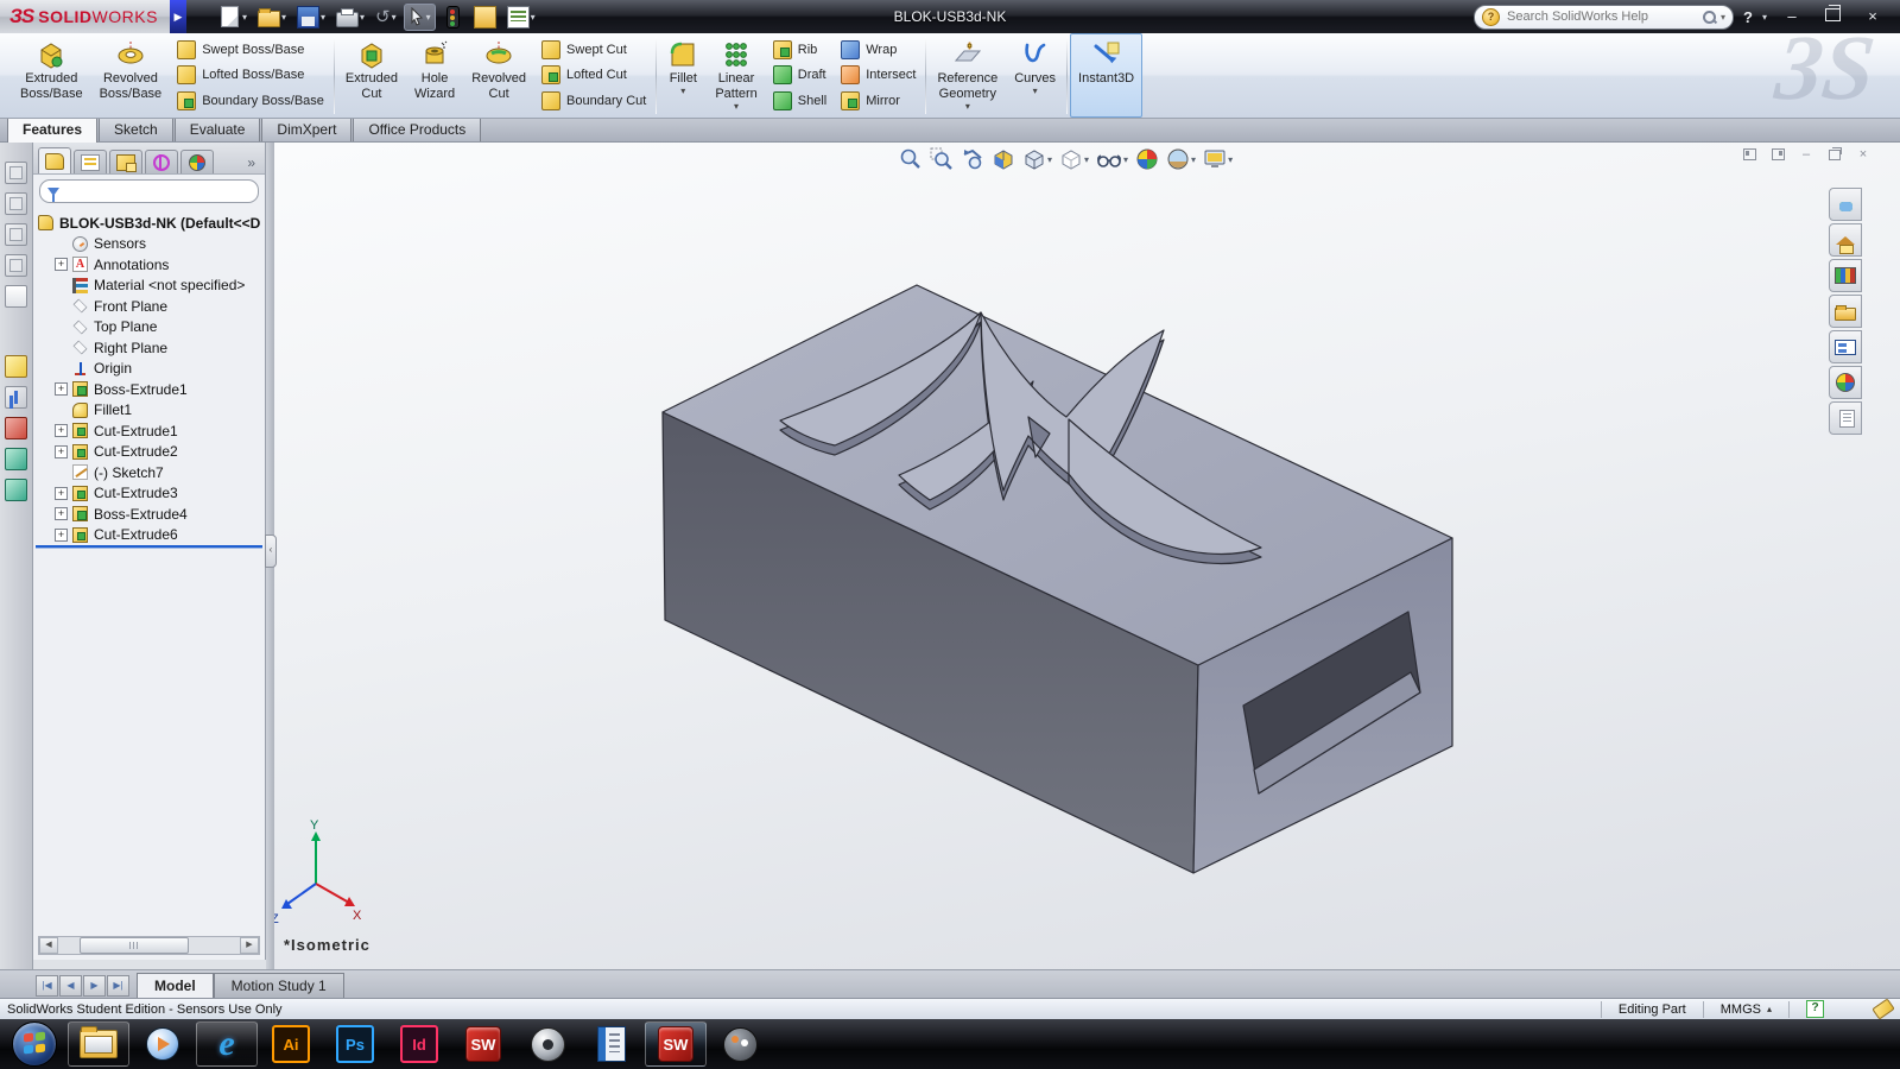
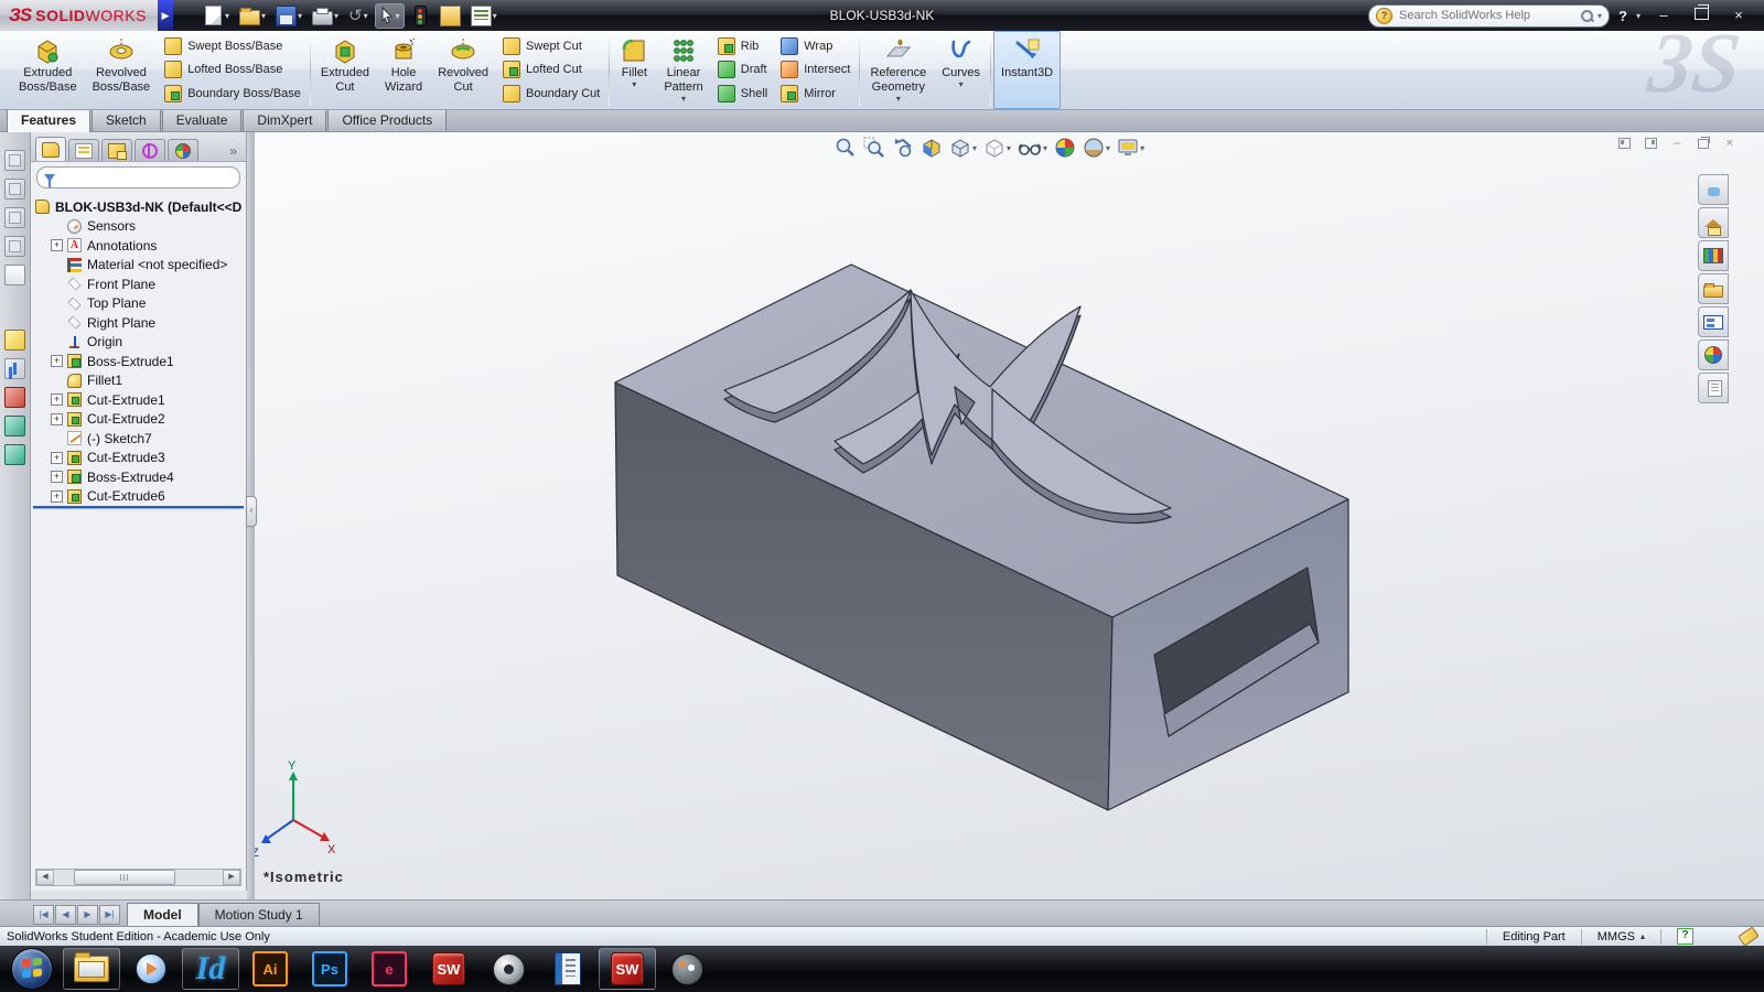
  ЗS
  SOLID
  WORKS
  ▶
  ▾
  ▾
  ▾
  ▾
  ↺
  ▾
  ▾
  ▾
  BLOK-USB3d-NK
  ?
  Search SolidWorks Help
  ▾
  ?
  ▾
  –
  ×
  Extruded
  Boss/Base
  Revolved
  Boss/Base
  Swept Boss/Base
  Lofted Boss/Base
  Boundary Boss/Base
  Extruded
  Cut
  Hole
  Wizard
  Revolved
  Cut
  Swept Cut
  Lofted Cut
  Boundary Cut
  Fillet
  ▾
  Linear
  Pattern
  ▾
  Rib
  Draft
  Shell
  Wrap
  Intersect
  Mirror
  Reference
  Geometry
  ▾
  Curves
  ▾
  Instant3D
  Features
  Sketch
  Evaluate
  DimXpert
  Office Products
  »
  BLOK-USB3d-NK (Default<<D
  Sensors
  +
  Annotations
  Material <not specified>
  Front Plane
  Top Plane
  Right Plane
  Origin
  +
  Boss-Extrude1
  Fillet1
  +
  Cut-Extrude1
  +
  Cut-Extrude2
  (-) Sketch7
  +
  Cut-Extrude3
  +
  Boss-Extrude4
  +
  Cut-Extrude6
  ‹
  Y
  X
  Z
  ▾
  ▾
  ▾
  ▾
  ▾
  –
  ×
  *Isometric
  |◀
  ◀
  ▶
  ▶|
  Model
  Motion Study 1
- SolidWorks Student Edition - Sensors Use Only
+ SolidWorks Student Edition - Academic Use Only
  Editing Part
  MMGS
  ▴
  ?
- e
+ Id
  Ai
  Ps
- Id
+ e
  SW
  SW
